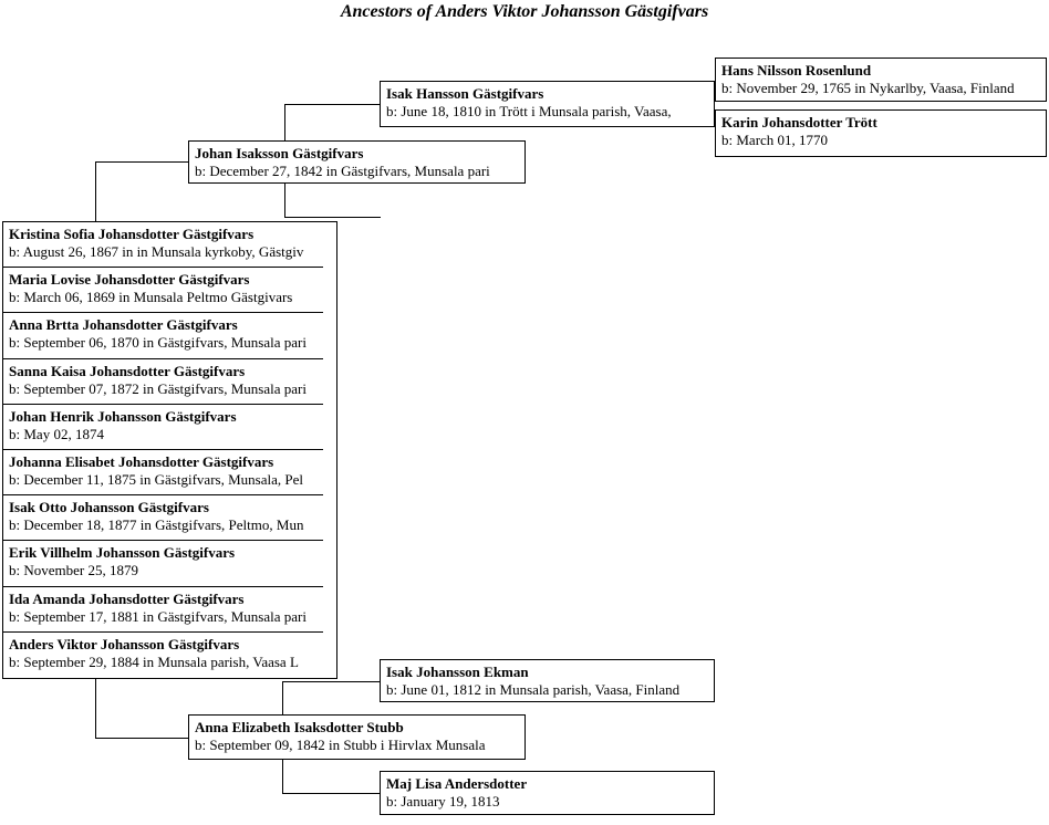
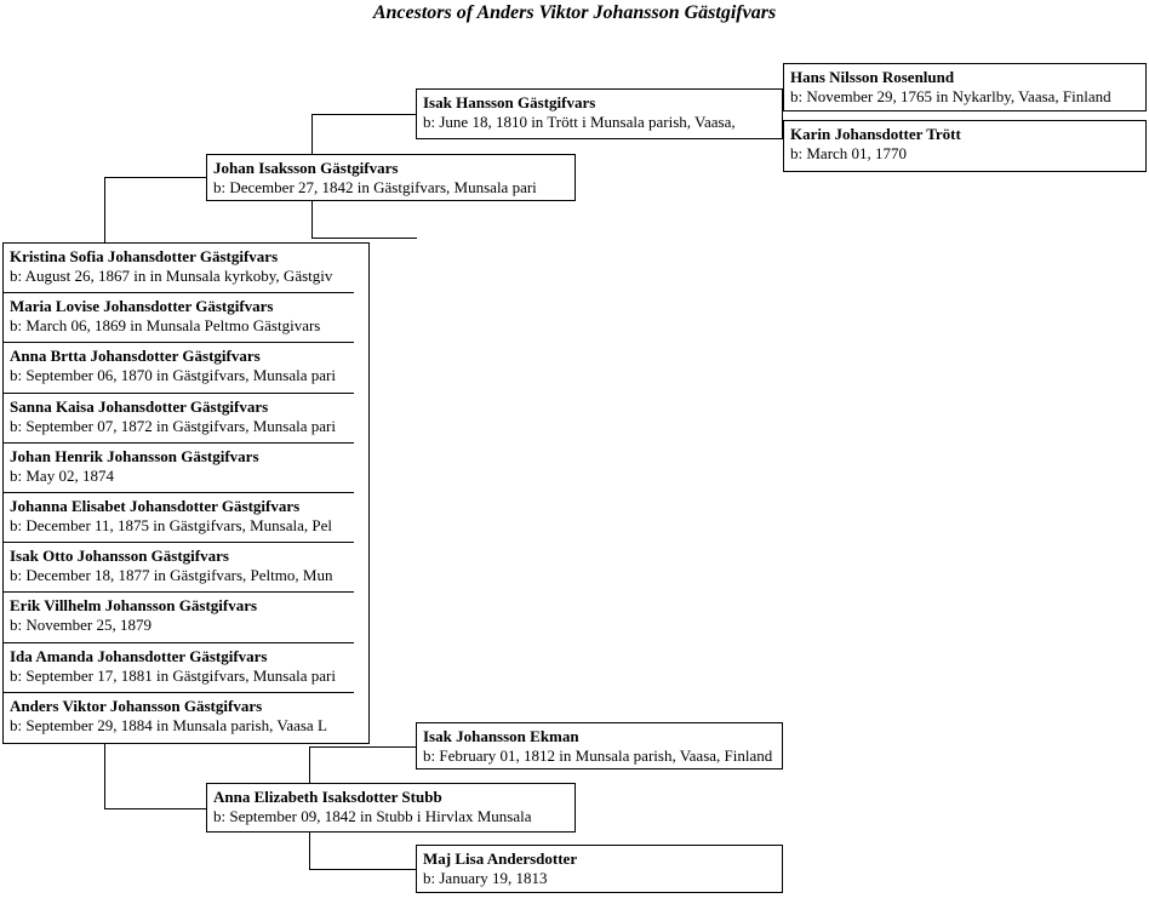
  Ancestors of Anders Viktor Johansson Gästgifvars
  Kristina Sofia Johansdotter Gästgifvars
  b: August 26, 1867 in in Munsala kyrkoby, Gästgiv
  Maria Lovise Johansdotter Gästgifvars
  b: March 06, 1869 in Munsala Peltmo Gästgivars
  Anna Brtta Johansdotter Gästgifvars
  b: September 06, 1870 in Gästgifvars, Munsala pari
  Sanna Kaisa Johansdotter Gästgifvars
  b: September 07, 1872 in Gästgifvars, Munsala pari
  Johan Henrik Johansson Gästgifvars
  b: May 02, 1874
  Johanna Elisabet Johansdotter Gästgifvars
  b: December 11, 1875 in Gästgifvars, Munsala, Pel
  Isak Otto Johansson Gästgifvars
  b: December 18, 1877 in Gästgifvars, Peltmo, Mun
  Erik Villhelm Johansson Gästgifvars
  b: November 25, 1879
  Ida Amanda Johansdotter Gästgifvars
  b: September 17, 1881 in Gästgifvars, Munsala pari
  Anders Viktor Johansson Gästgifvars
  b: September 29, 1884 in Munsala parish, Vaasa L
  Johan Isaksson Gästgifvars
  b: December 27, 1842 in Gästgifvars, Munsala pari
  Anna Elizabeth Isaksdotter Stubb
  b: September 09, 1842 in Stubb i Hirvlax Munsala
  Isak Hansson Gästgifvars
  b: June 18, 1810 in Trött i Munsala parish, Vaasa,
  Isak Johansson Ekman
- b: June 01, 1812 in Munsala parish, Vaasa, Finland
+ b: February 01, 1812 in Munsala parish, Vaasa, Finland
  Maj Lisa Andersdotter
  b: January 19, 1813
  Hans Nilsson Rosenlund
  b: November 29, 1765 in Nykarlby, Vaasa, Finland
  Karin Johansdotter Trött
  b: March 01, 1770
